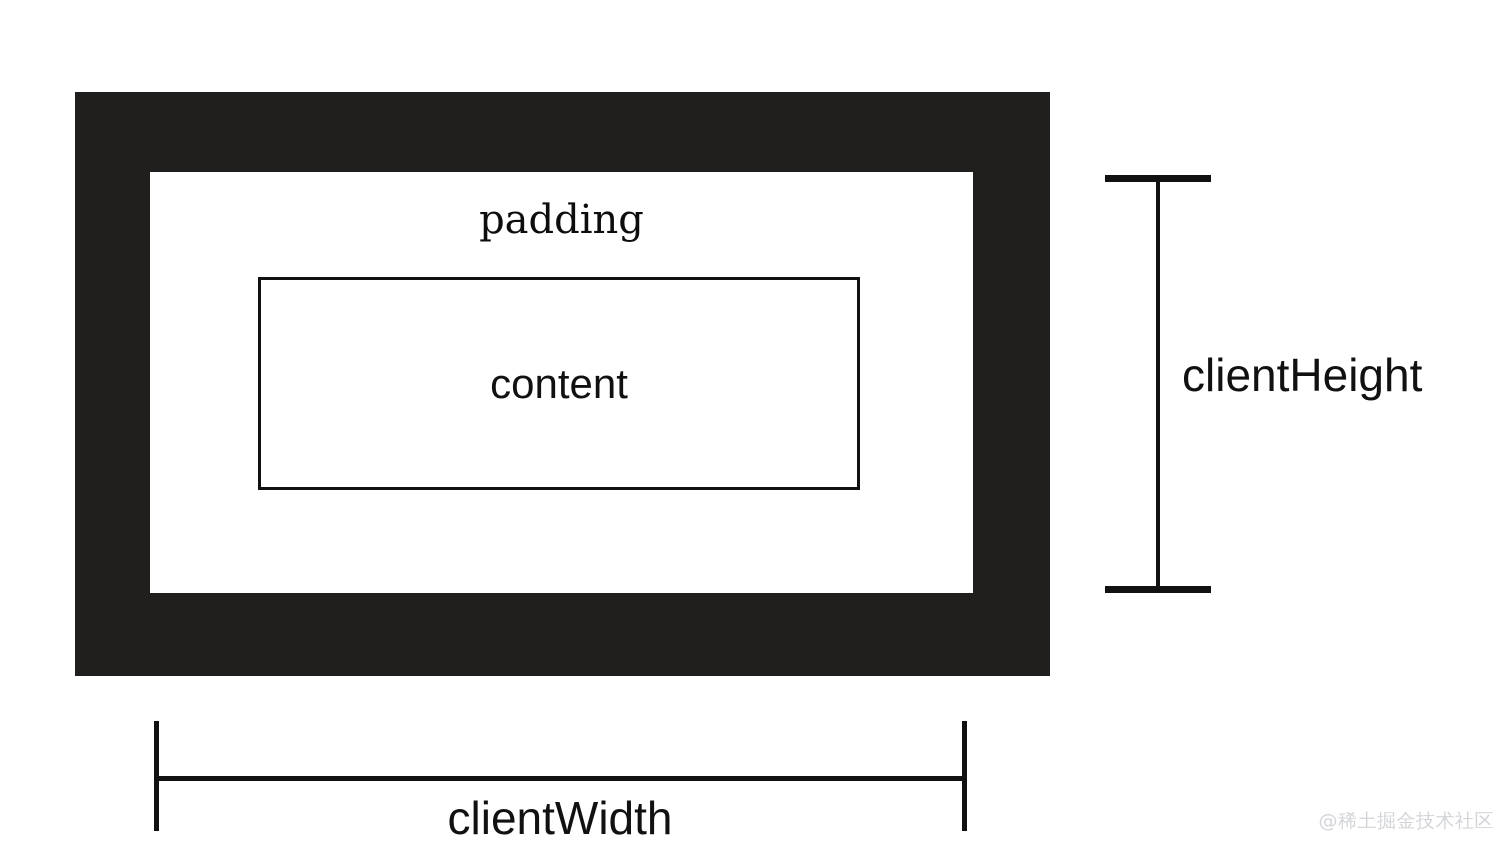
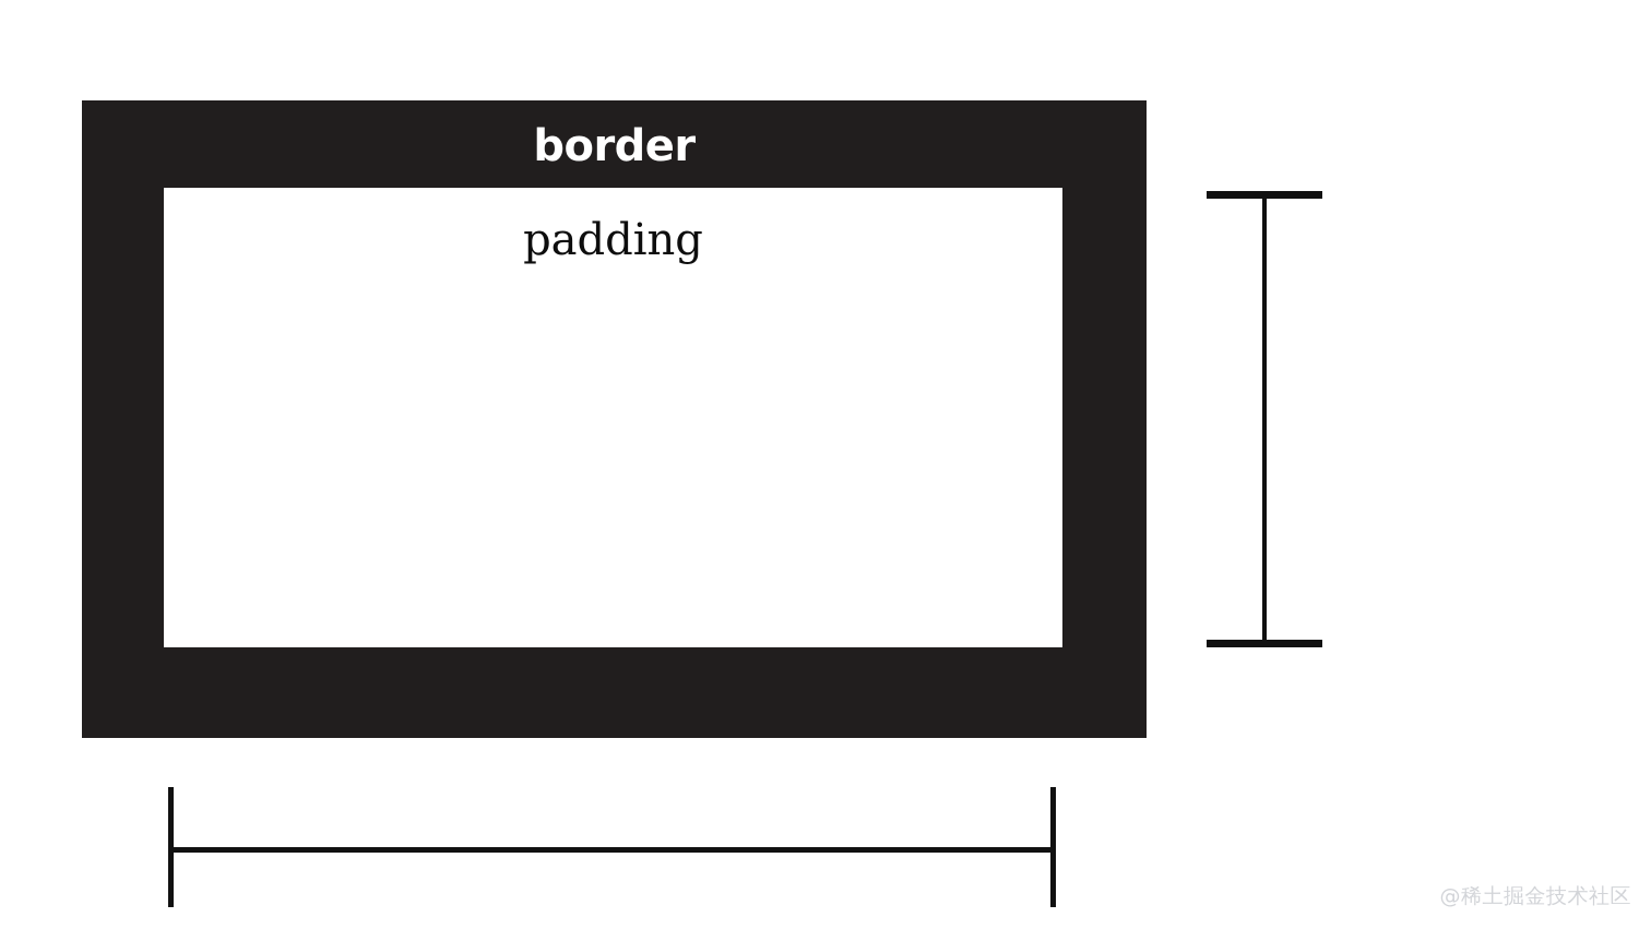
+ border
  padding
- content
- clientHeight
- clientWidth
  @稀土掘金技术社区
